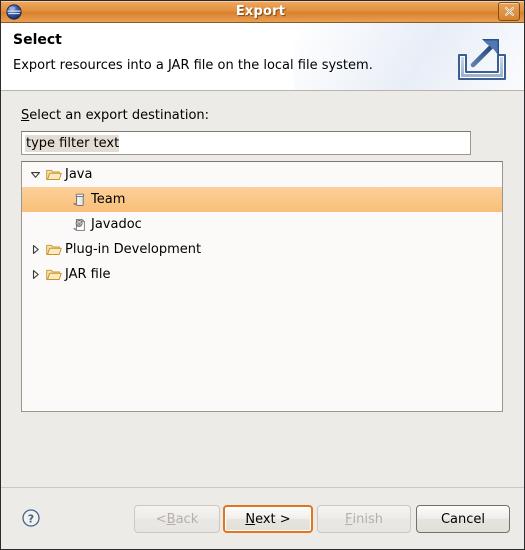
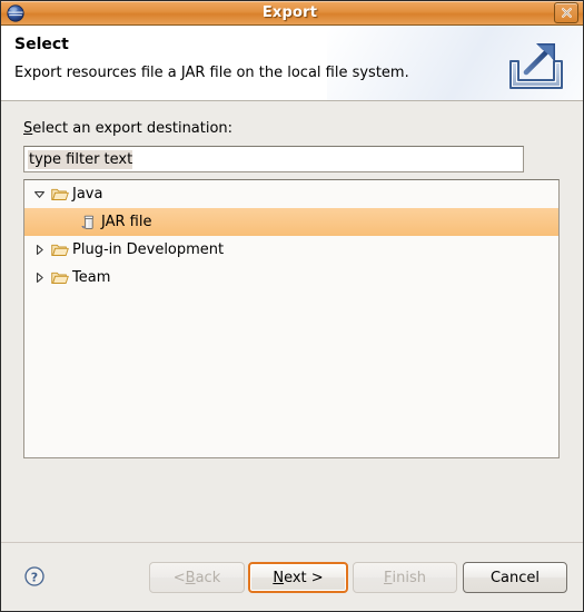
  Export
  Select
- Export resources into a JAR file on the local file system.
+ Export resources file a JAR file on the local file system.
  Select an export destination:
  type filter text
  Java
- Team
+ JAR file
- Javadoc
  Plug-in Development
- JAR file
+ Team
  ?
  <
  B
  ack
  N
  ext >
  F
  inish
  Cancel
